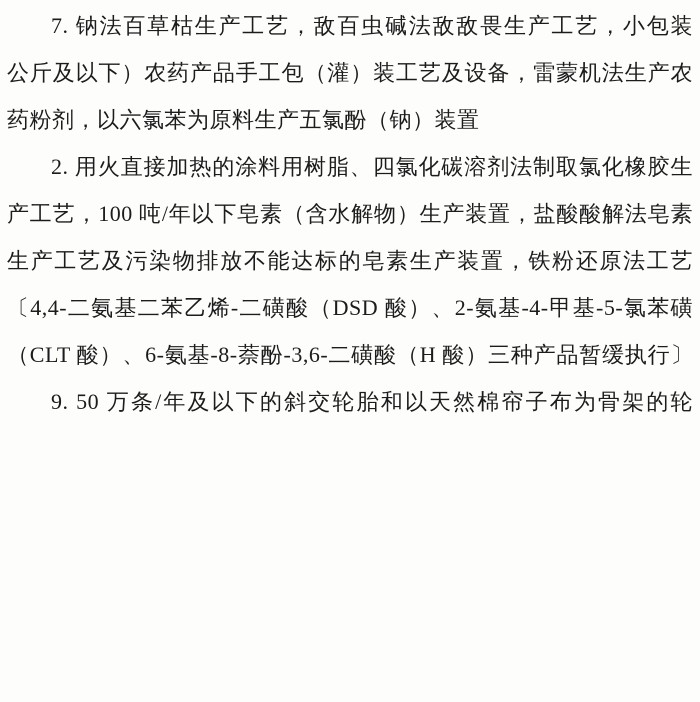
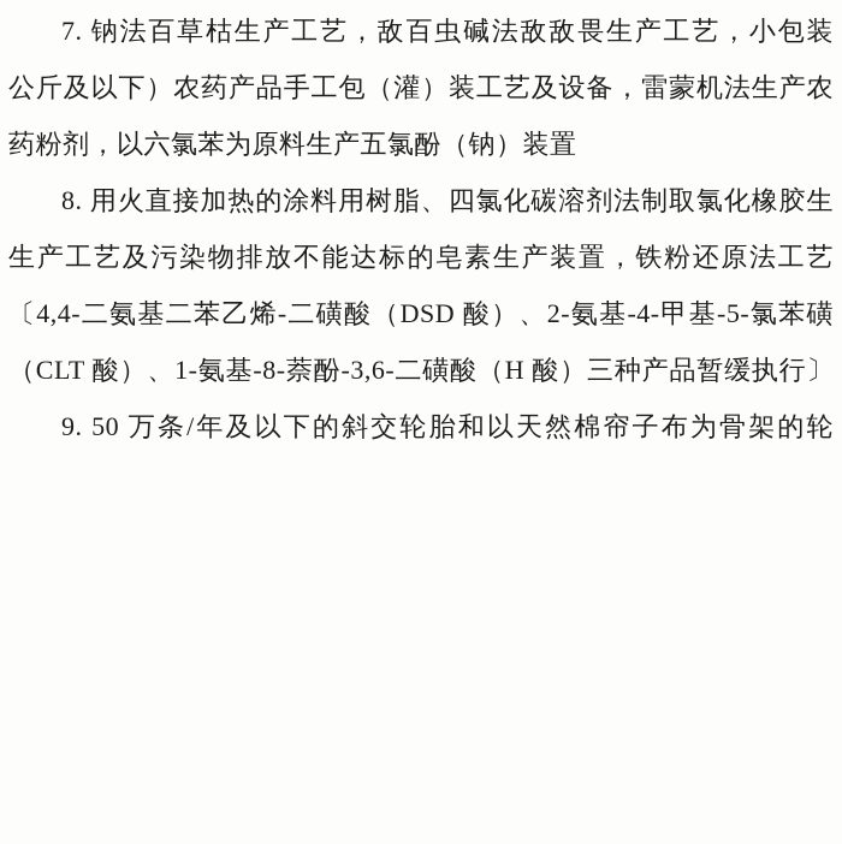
  7. 钠法百草枯生产工艺，敌百虫碱法敌敌畏生产工艺，小包装
  公斤及以下）农药产品手工包（灌）装工艺及设备，雷蒙机法生产农
  药粉剂，以六氯苯为原料生产五氯酚（钠）装置
- 2. 用火直接加热的涂料用树脂、四氯化碳溶剂法制取氯化橡胶生
+ 8. 用火直接加热的涂料用树脂、四氯化碳溶剂法制取氯化橡胶生
- 产工艺，100 吨/年以下皂素（含水解物）生产装置，盐酸酸解法皂素
  生产工艺及污染物排放不能达标的皂素生产装置，铁粉还原法工艺
  〔4,4-二氨基二苯乙烯-二磺酸（DSD 酸）、2-氨基-4-甲基-5-氯苯磺
- （CLT 酸）、6-氨基-8-萘酚-3,6-二磺酸（H 酸）三种产品暂缓执行〕
+ （CLT 酸）、1-氨基-8-萘酚-3,6-二磺酸（H 酸）三种产品暂缓执行〕
  9. 50 万条/年及以下的斜交轮胎和以天然棉帘子布为骨架的轮
